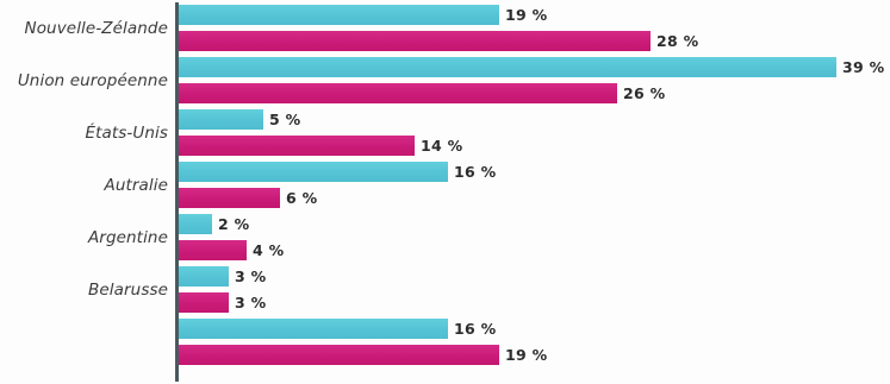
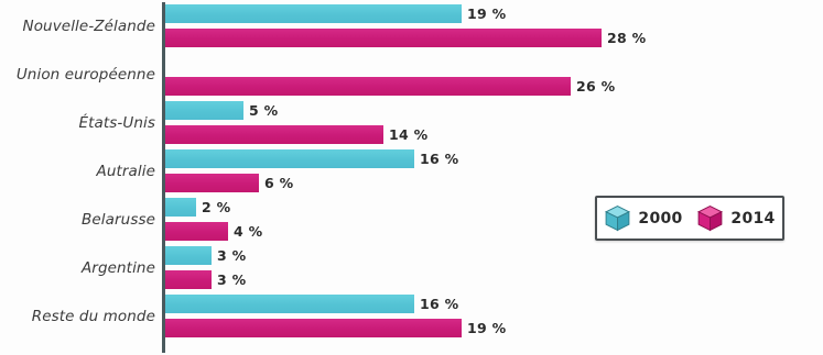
  Nouvelle-Zélande
  19 %
  28 %
  Union européenne
- 39 %
  26 %
  États-Unis
  5 %
  14 %
  Autralie
  16 %
  6 %
- Argentine
+ Belarusse
  2 %
  4 %
- Belarusse
+ Argentine
  3 %
  3 %
+ Reste du monde
  16 %
  19 %
+ 2000
+ 2014
